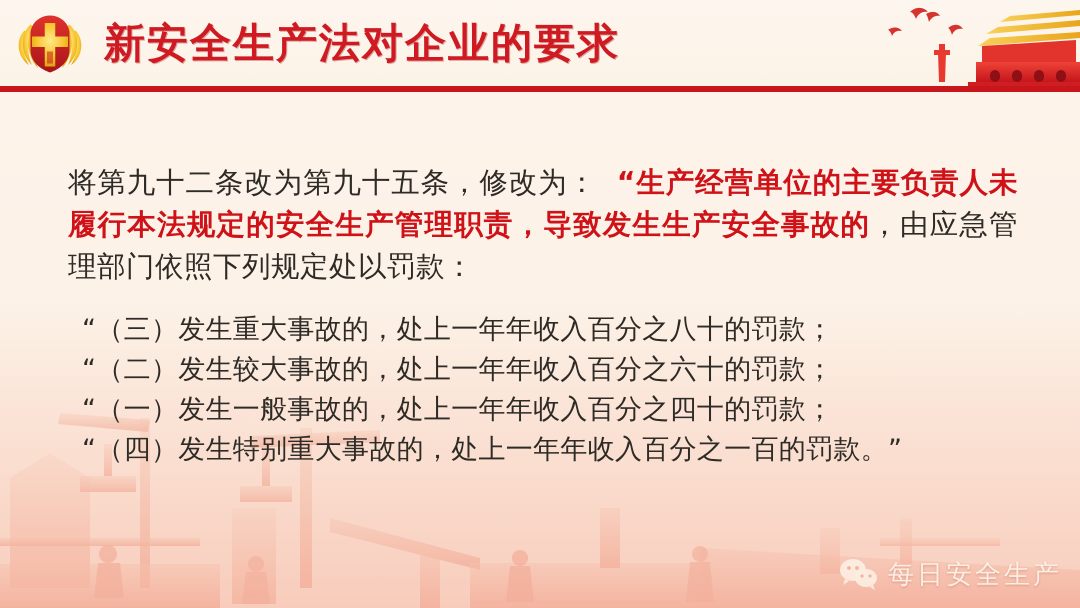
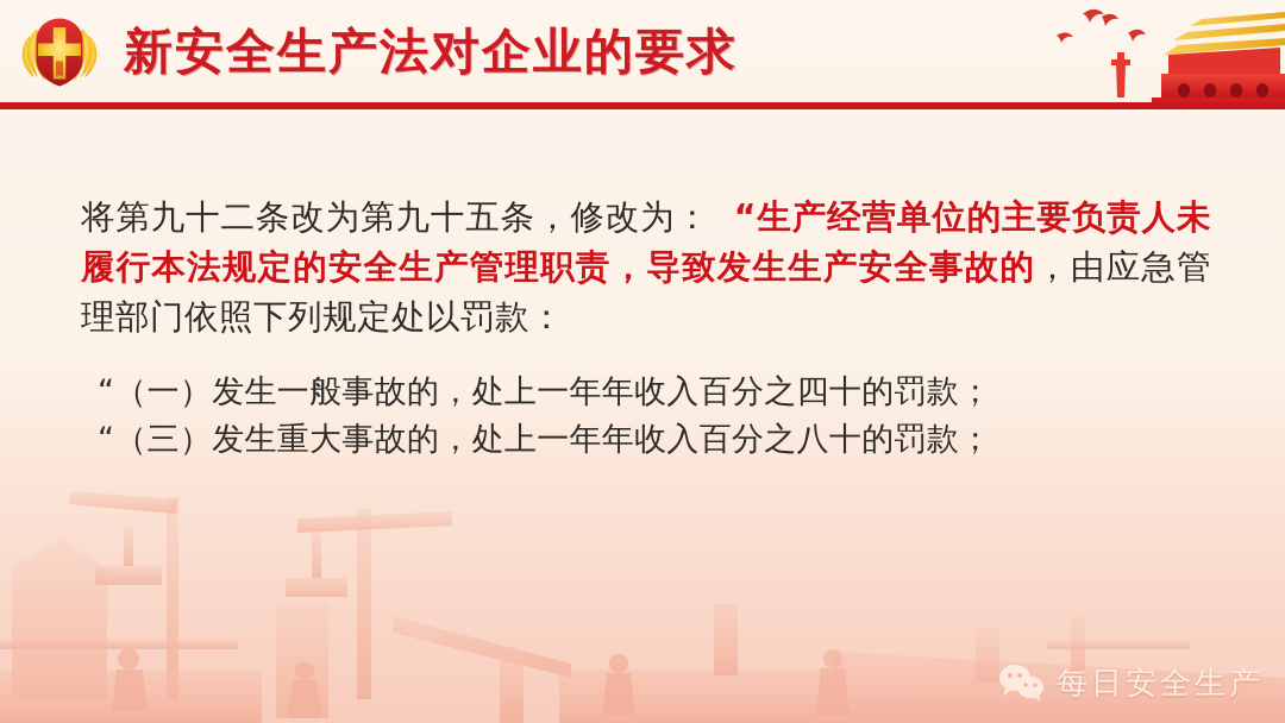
  新安全生产法对企业的要求
  将第九十二条改为第九十五条，修改为： “生产经营单位的主要负责人未履行本法规定的安全生产管理职责，导致发生生产安全事故的，由应急管理部门依照下列规定处以罚款：
- “（三）发生重大事故的，处上一年年收入百分之八十的罚款；
+ “（一）发生一般事故的，处上一年年收入百分之四十的罚款；
- “（二）发生较大事故的，处上一年年收入百分之六十的罚款；
- “（一）发生一般事故的，处上一年年收入百分之四十的罚款；
+ “（三）发生重大事故的，处上一年年收入百分之八十的罚款；
- “（四）发生特别重大事故的，处上一年年收入百分之一百的罚款。”
  每日安全生产
